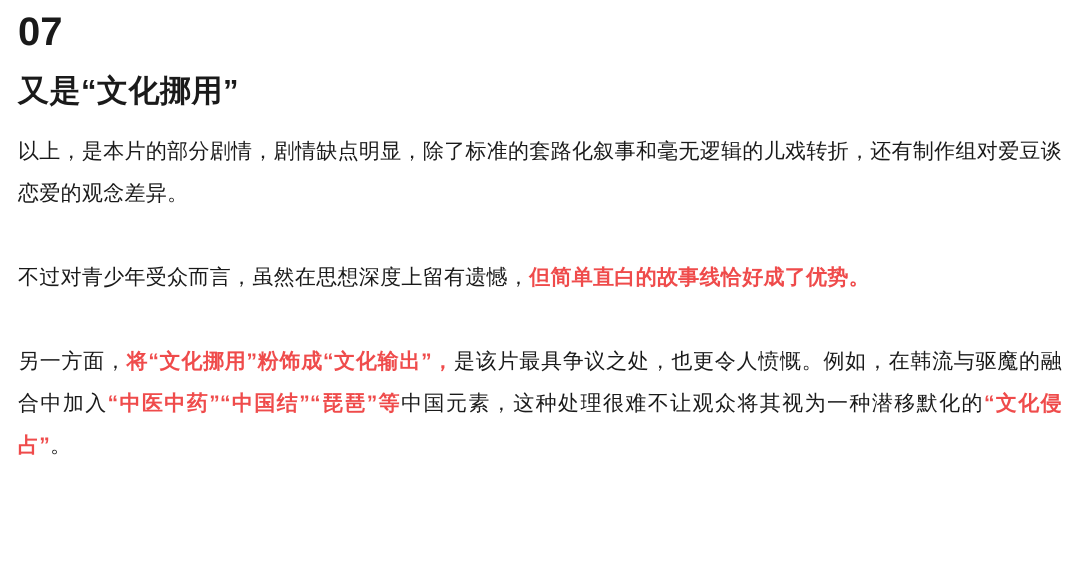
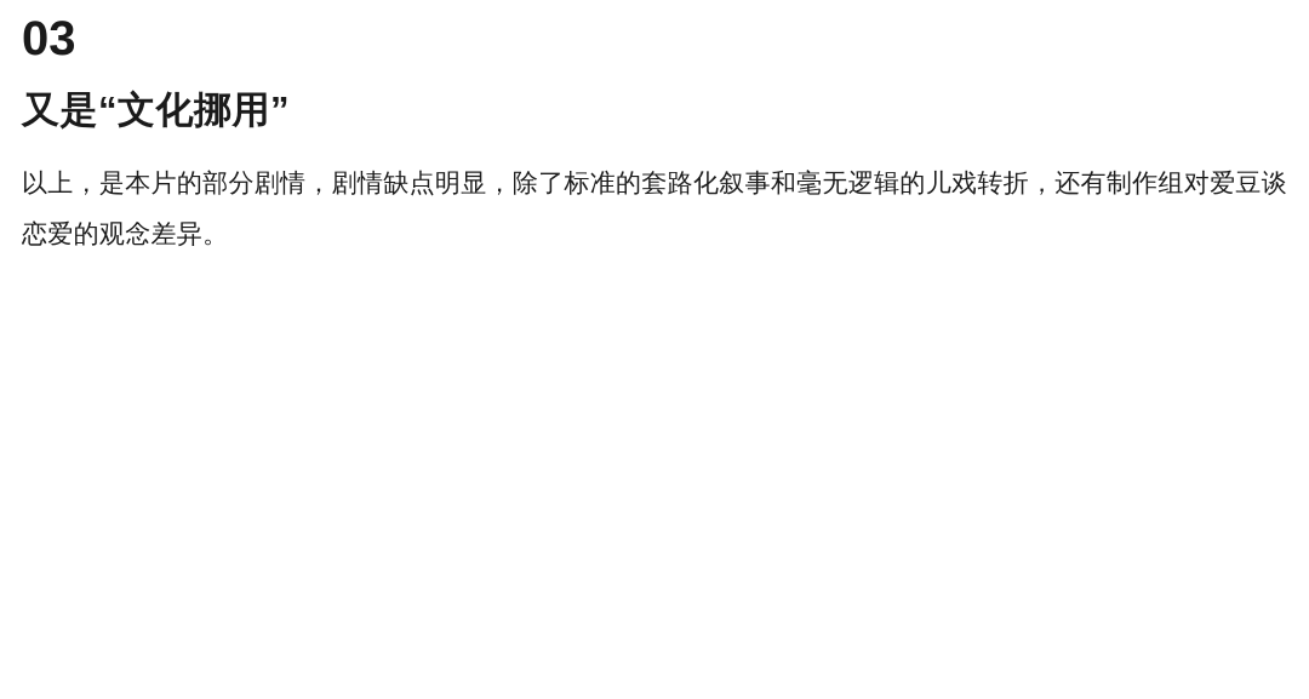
- 07
+ 03
  又是“文化挪用”
  以上，是本片的部分剧情，剧情缺点明显，除了标准的套路化叙事和毫无逻辑的儿戏转折，还有制作组对爱豆谈恋爱的观念差异。
- 不过对青少年受众而言，虽然在思想深度上留有遗憾，但简单直白的故事线恰好成了优势。
- 另一方面，将“文化挪用”粉饰成“文化输出”，是该片最具争议之处，也更令人愤慨。例如，在韩流与驱魔的融合中加入“中医中药”“中国结”“琵琶”等中国元素，这种处理很难不让观众将其视为一种潜移默化的“文化侵占”。
